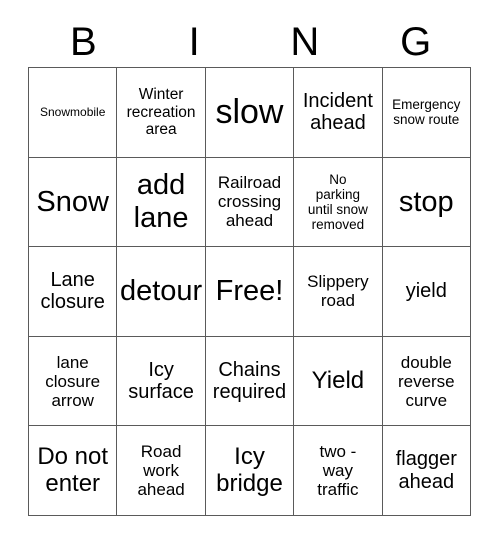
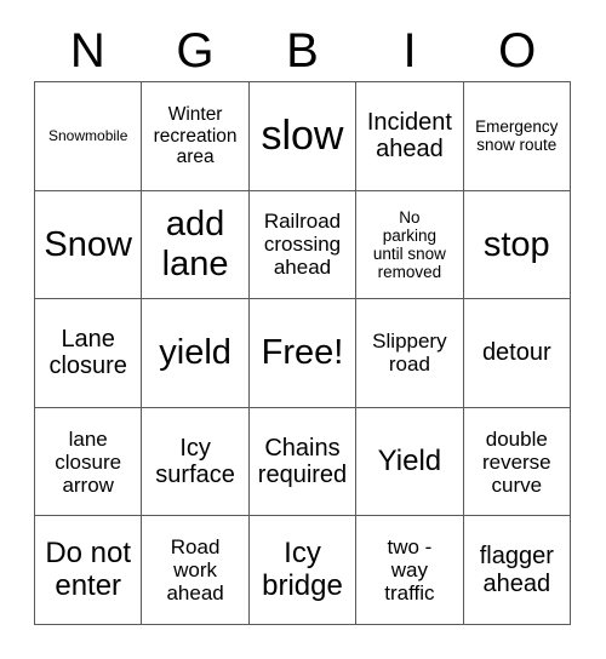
- B
+ N
- I
+ G
- N
+ B
- G
+ I
+ O
  Snowmobile
  Winter
  recreation
  area
  slow
  Incident
  ahead
  Emergency
  snow route
  Snow
  add
  lane
  Railroad
  crossing
  ahead
  No
  parking
  until snow
  removed
  stop
  Lane
  closure
- detour
+ yield
  Free!
  Slippery
  road
- yield
+ detour
  lane
  closure
  arrow
  Icy
  surface
  Chains
  required
  Yield
  double
  reverse
  curve
  Do not
  enter
  Road
  work
  ahead
  Icy
  bridge
  two -
  way
  traffic
  flagger
  ahead
